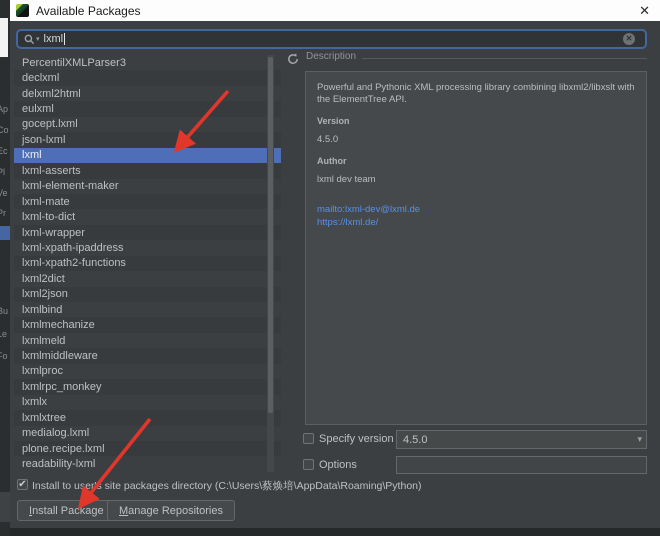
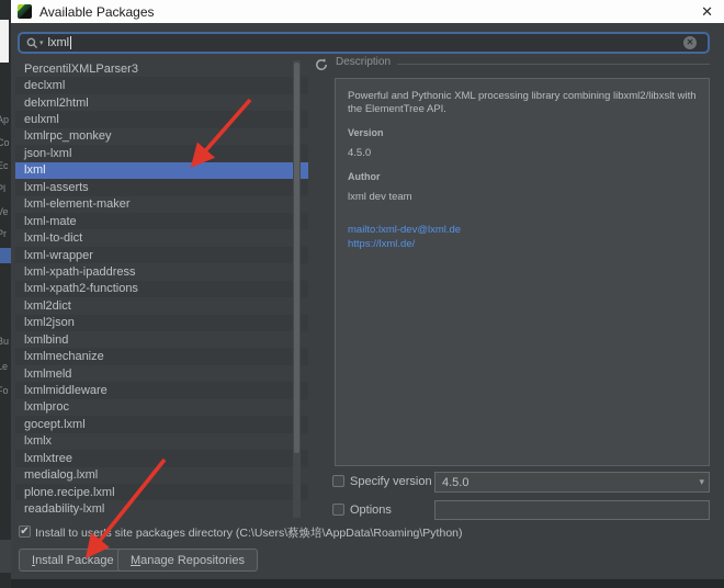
  Ap
  Co
  Ec
  Pl
  Pr
  Bu
  Available Packages
  ✕
  lxml
  ✕
  PercentilXMLParser3
  declxml
  delxml2html
  eulxml
- gocept.lxml
+ lxmlrpc_monkey
  json-lxml
  lxml
  lxml-asserts
  lxml-element-maker
  lxml-mate
  lxml-to-dict
  lxml-wrapper
  lxml-xpath-ipaddress
  lxml-xpath2-functions
  lxml2dict
  lxml2json
  lxmlbind
  lxmlmechanize
  lxmlmeld
  lxmlmiddleware
  lxmlproc
- lxmlrpc_monkey
+ gocept.lxml
  lxmlx
  lxmlxtree
  medialog.lxml
  plone.recipe.lxml
  readability-lxml
  Description
  Powerful and Pythonic XML processing library combining libxml2/libxslt with the ElementTree API.
  Version
  4.5.0
  Author
  lxml dev team
  mailto:lxml-dev@lxml.de
  https://lxml.de/
  Specify version
  4.5.0
  ▾
  Options
  ✔
  Install to users site packages directory (C:\Users\蔡焕培\AppData\Roaming\Python)
  Install Package
  Manage Repositories
